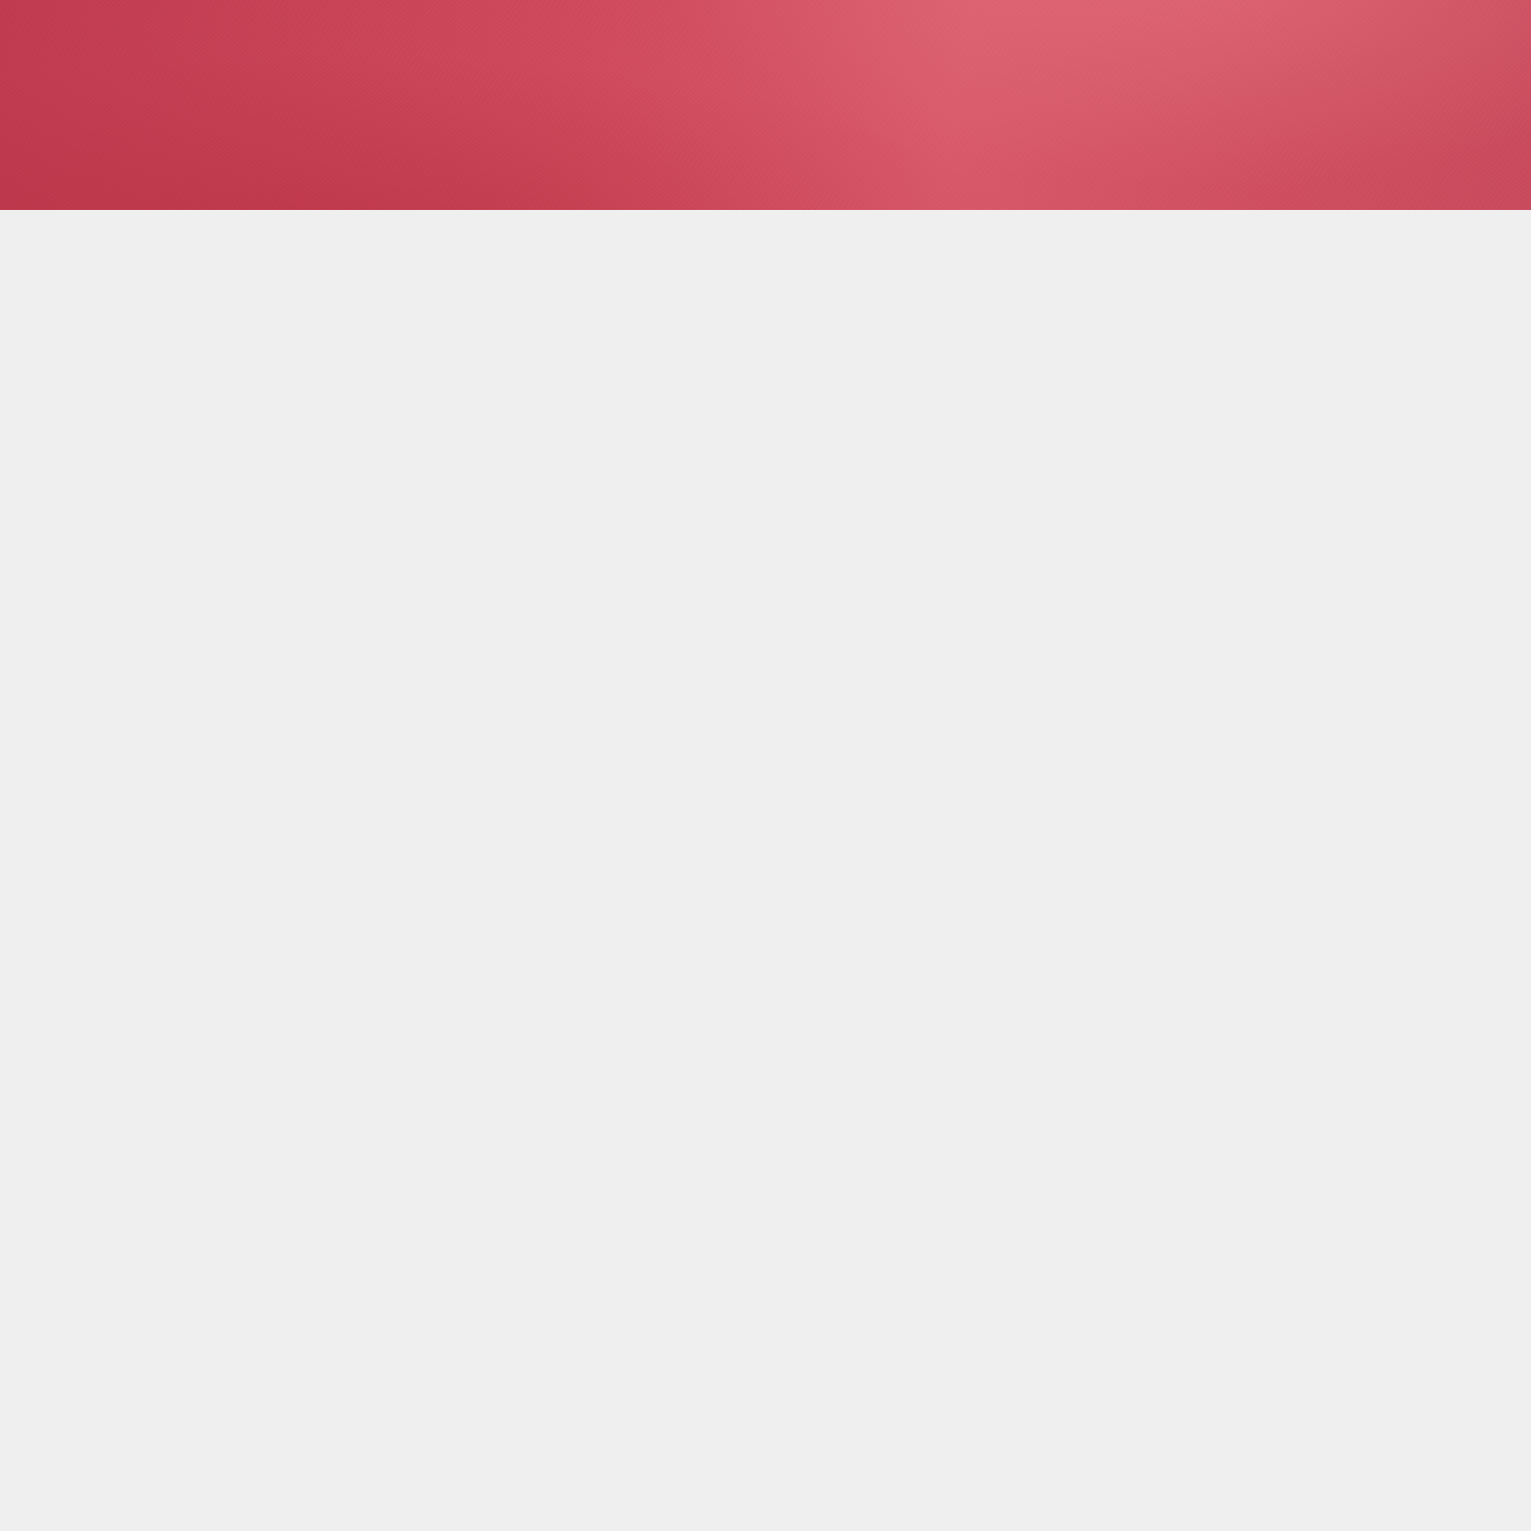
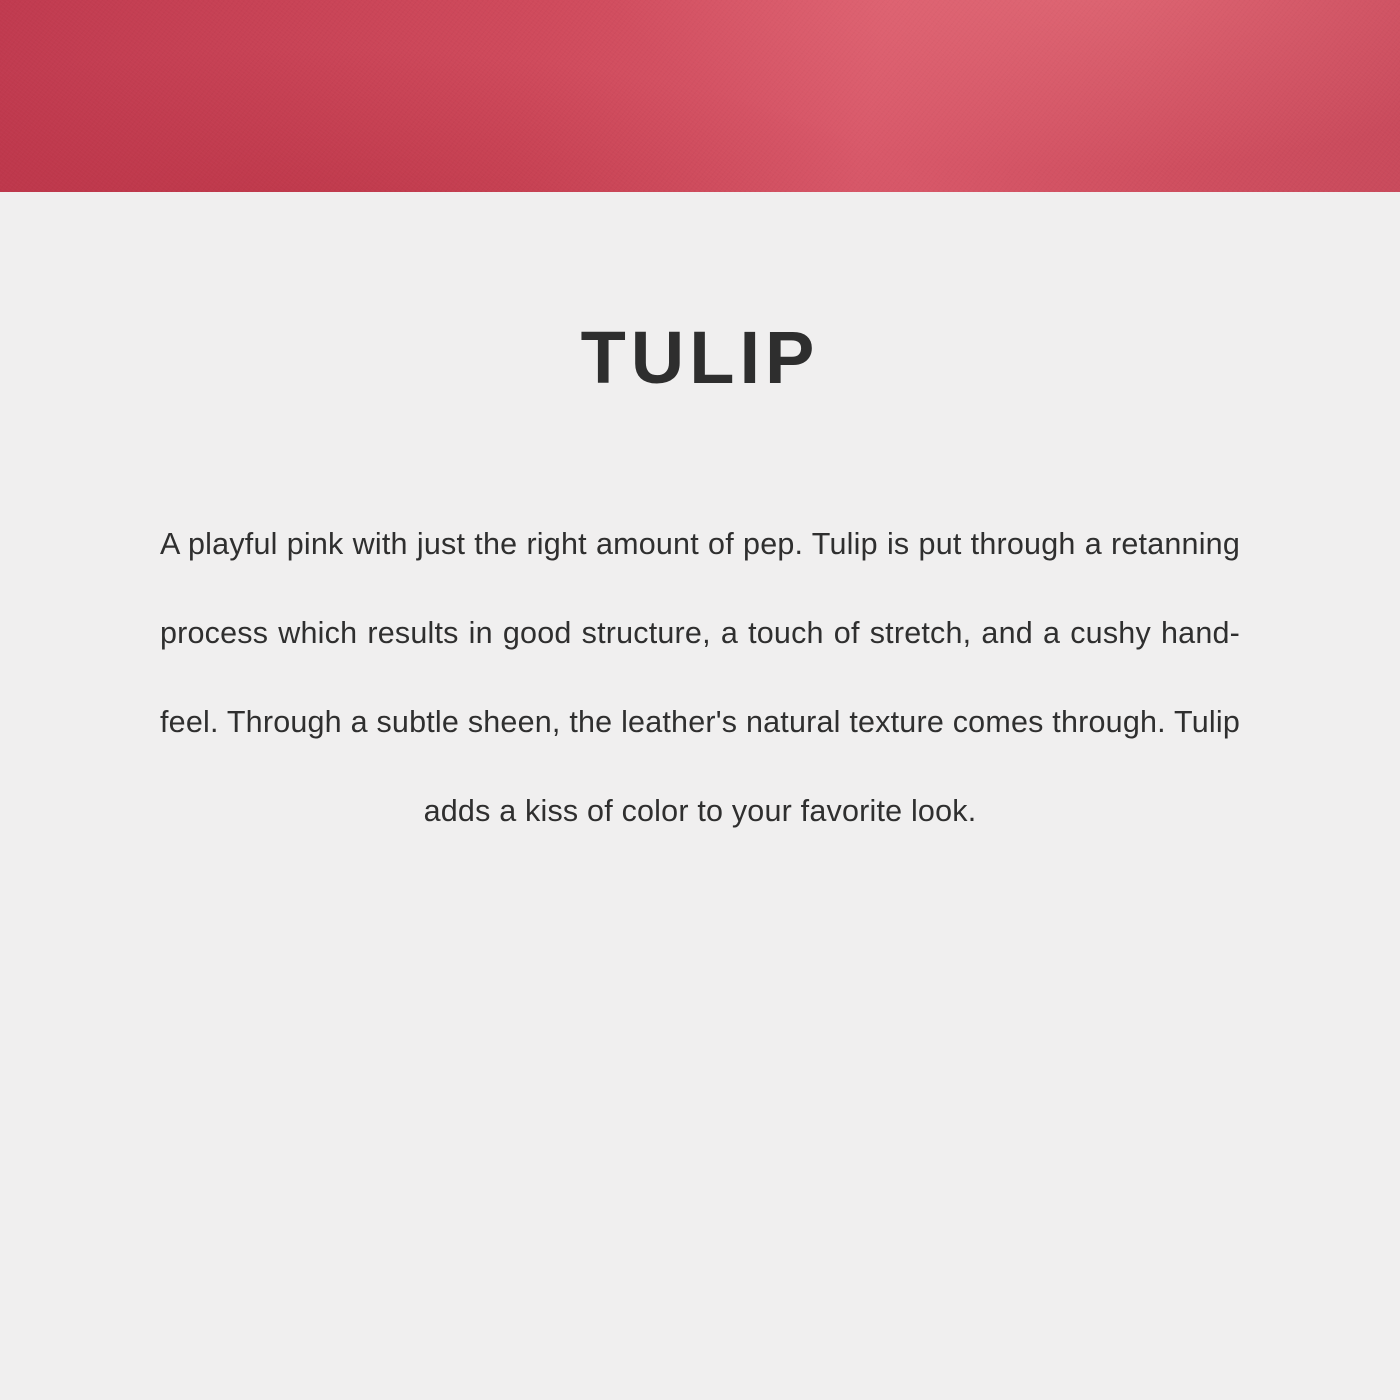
+ TULIP
+ A playful pink with just the right amount of pep. Tulip is put through a retanning process which results in good structure, a touch of stretch, and a cushy hand-feel. Through a subtle sheen, the leather's natural texture comes through. Tulip adds a kiss of color to your favorite look.
